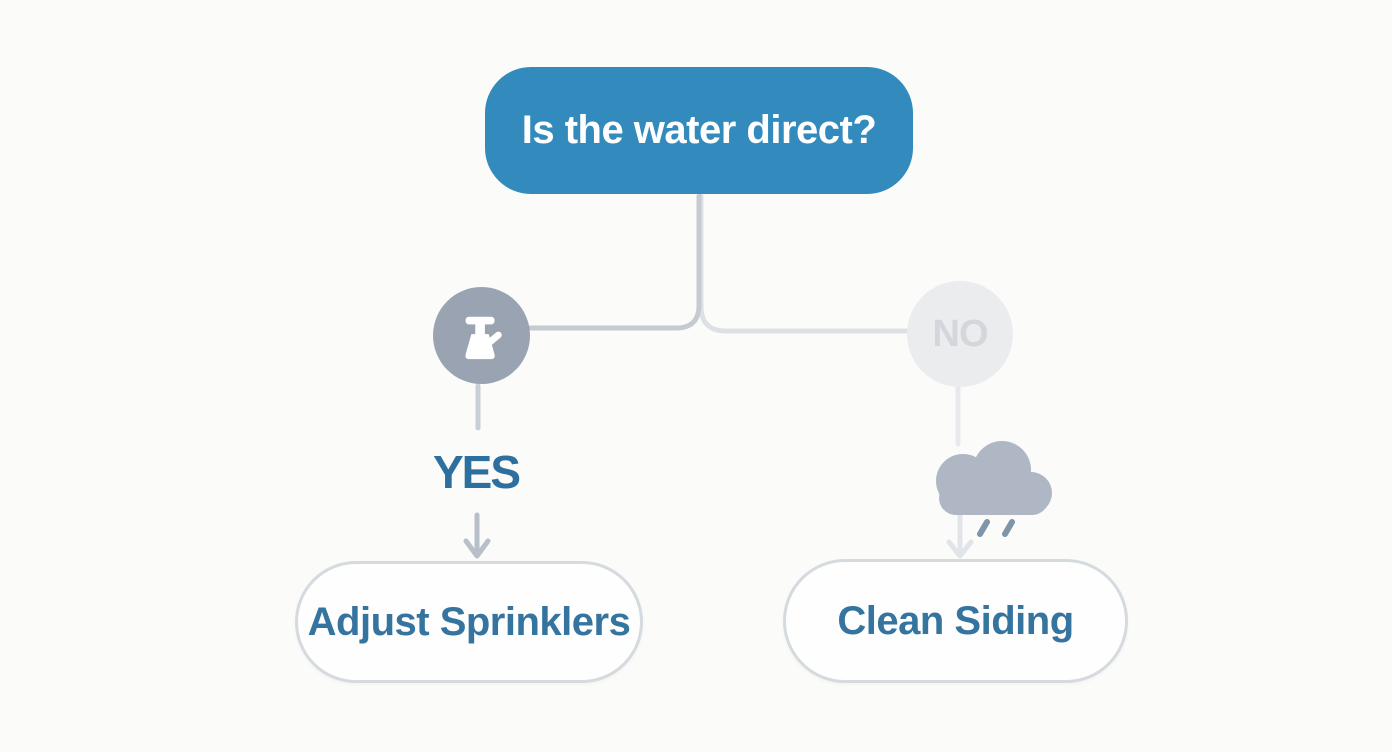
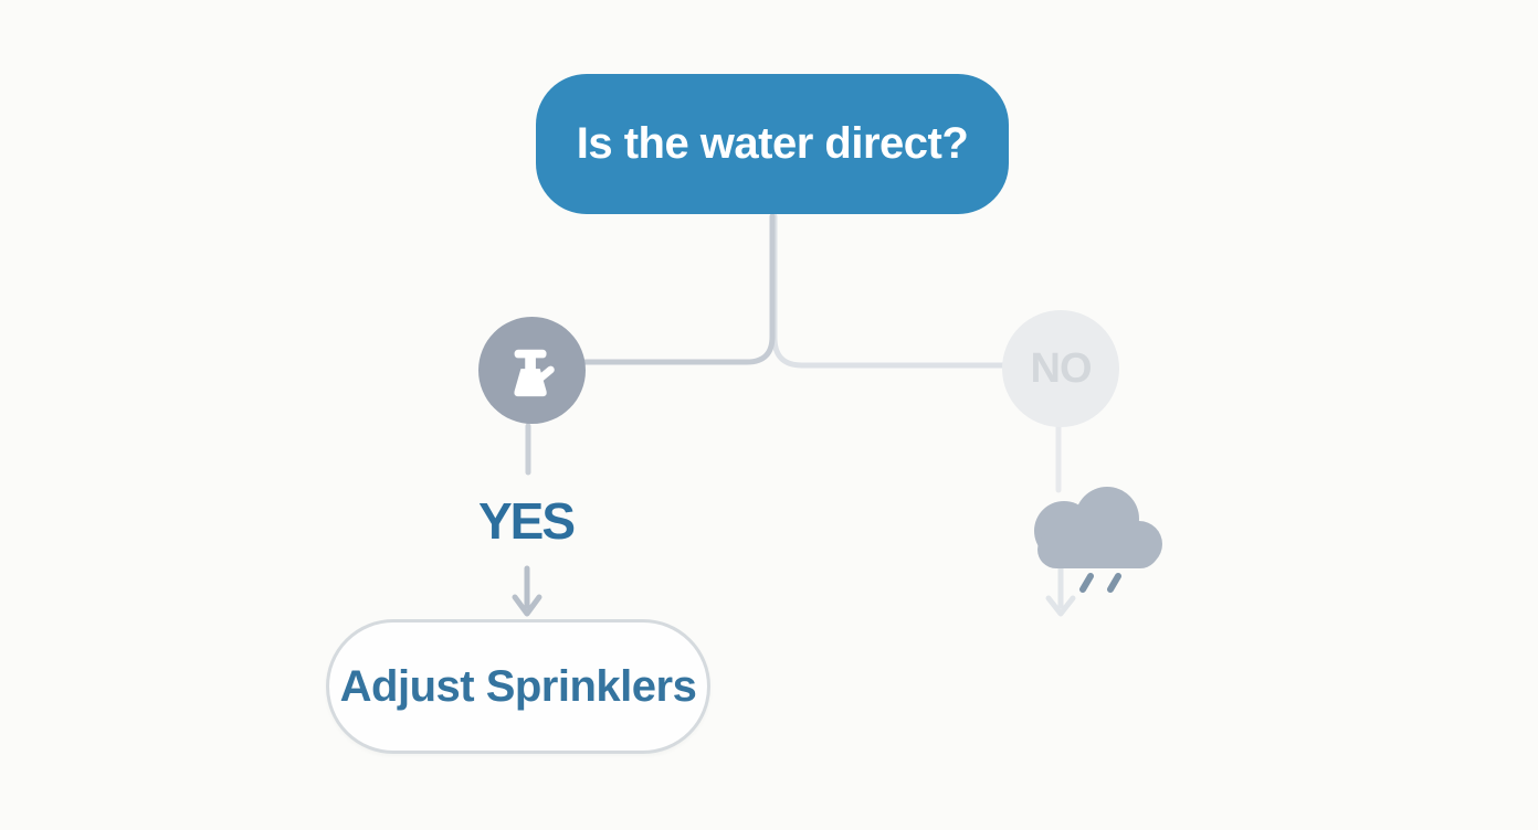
  Is the water direct?
  YES
  Adjust Sprinklers
- Clean Siding
